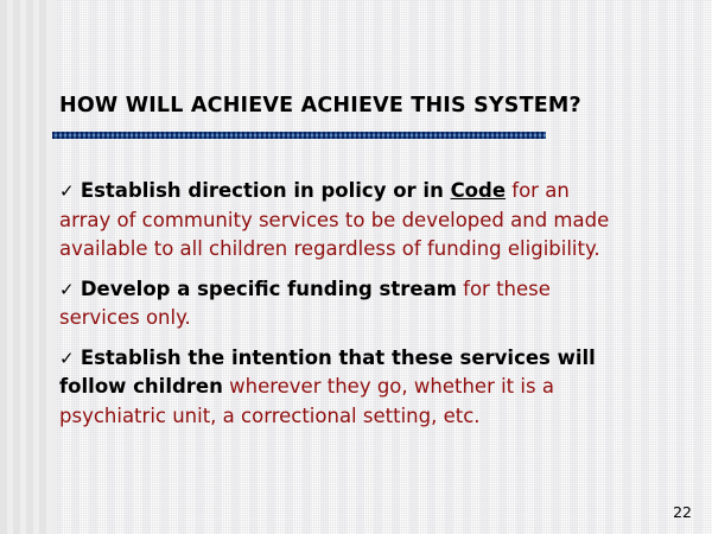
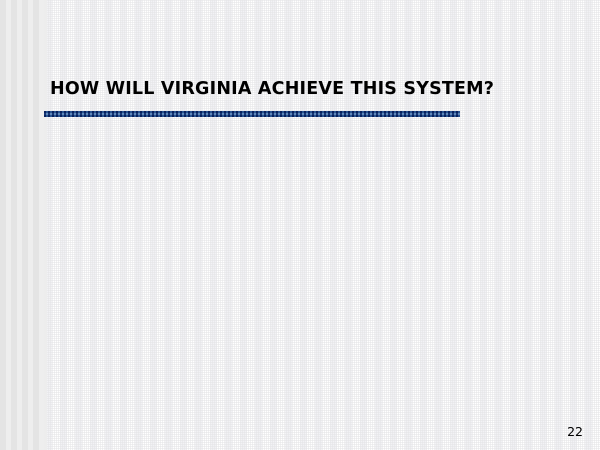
- HOW WILL ACHIEVE ACHIEVE THIS SYSTEM?
+ HOW WILL VIRGINIA ACHIEVE THIS SYSTEM?
- ✓ Establish direction in policy or in Code for an array of community services to be developed and made available to all children regardless of funding eligibility.
- ✓ Develop a specific funding stream for these services only.
- ✓ Establish the intention that these services will follow children wherever they go, whether it is a psychiatric unit, a correctional setting, etc.
  22
